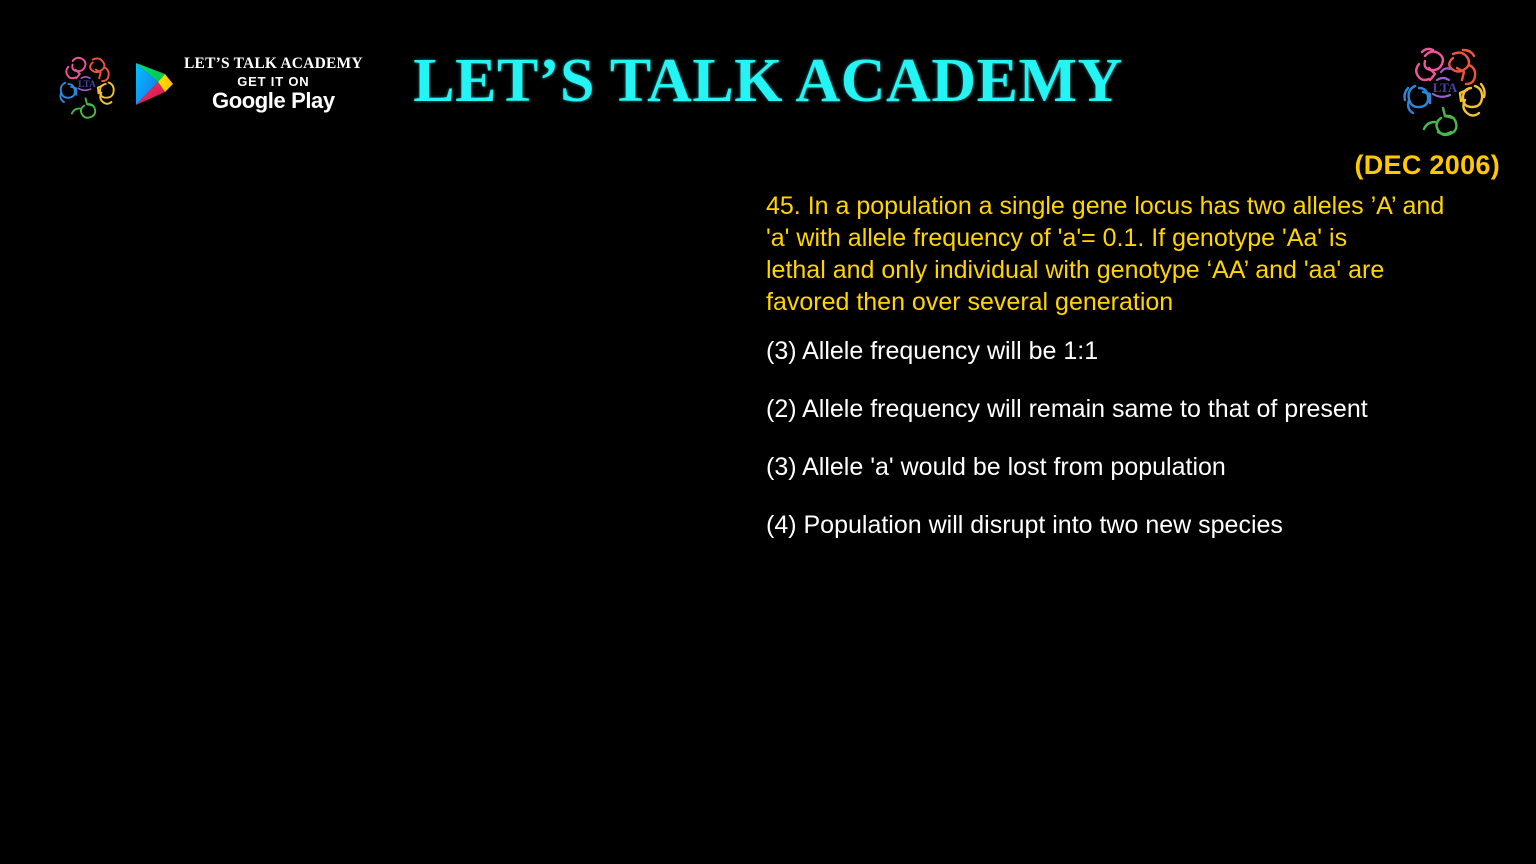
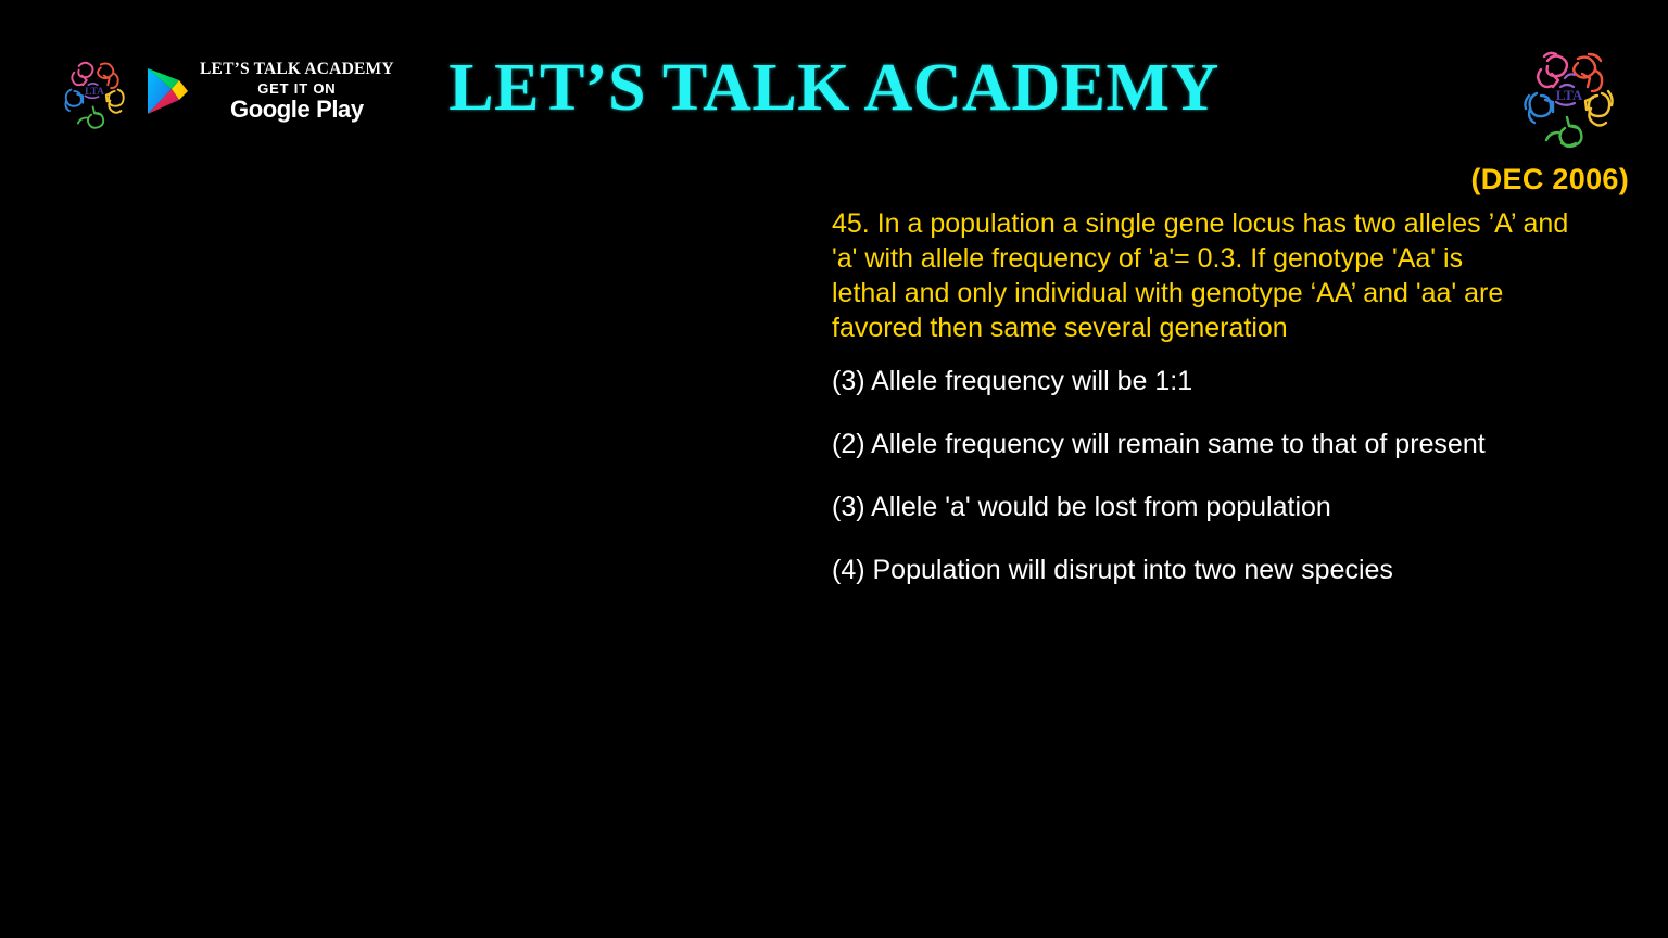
  LTA
  LET’S TALK ACADEMY
  GET IT ON
  Google Play
  LET’S TALK ACADEMY
  LTA
  (DEC 2006)
  45. In a population a single gene locus has two alleles ’A’ and
- 'a' with allele frequency of 'a'= 0.1. If genotype 'Aa' is
+ 'a' with allele frequency of 'a'= 0.3. If genotype 'Aa' is
  lethal and only individual with genotype ‘AA’ and 'aa' are
- favored then over several generation
+ favored then same several generation
  (3) Allele frequency will be 1:1
  (2) Allele frequency will remain same to that of present
  (3) Allele 'a' would be lost from population
  (4) Population will disrupt into two new species
